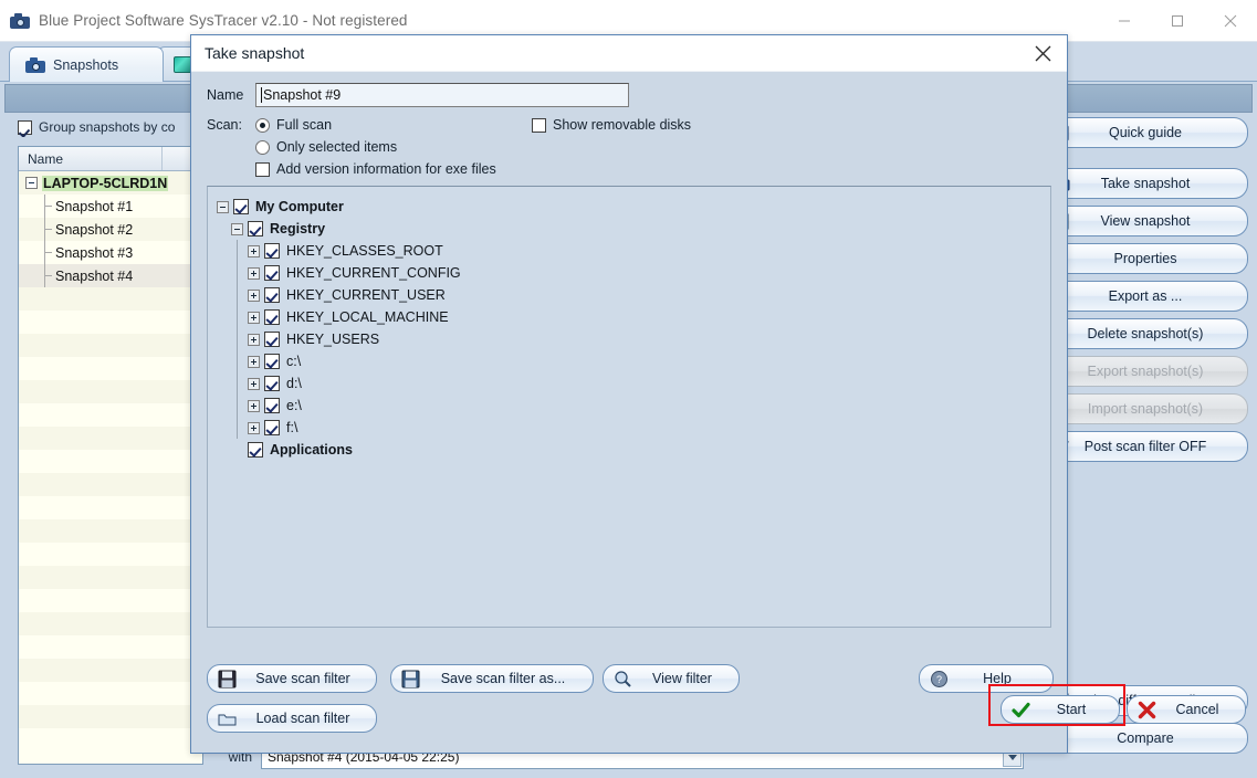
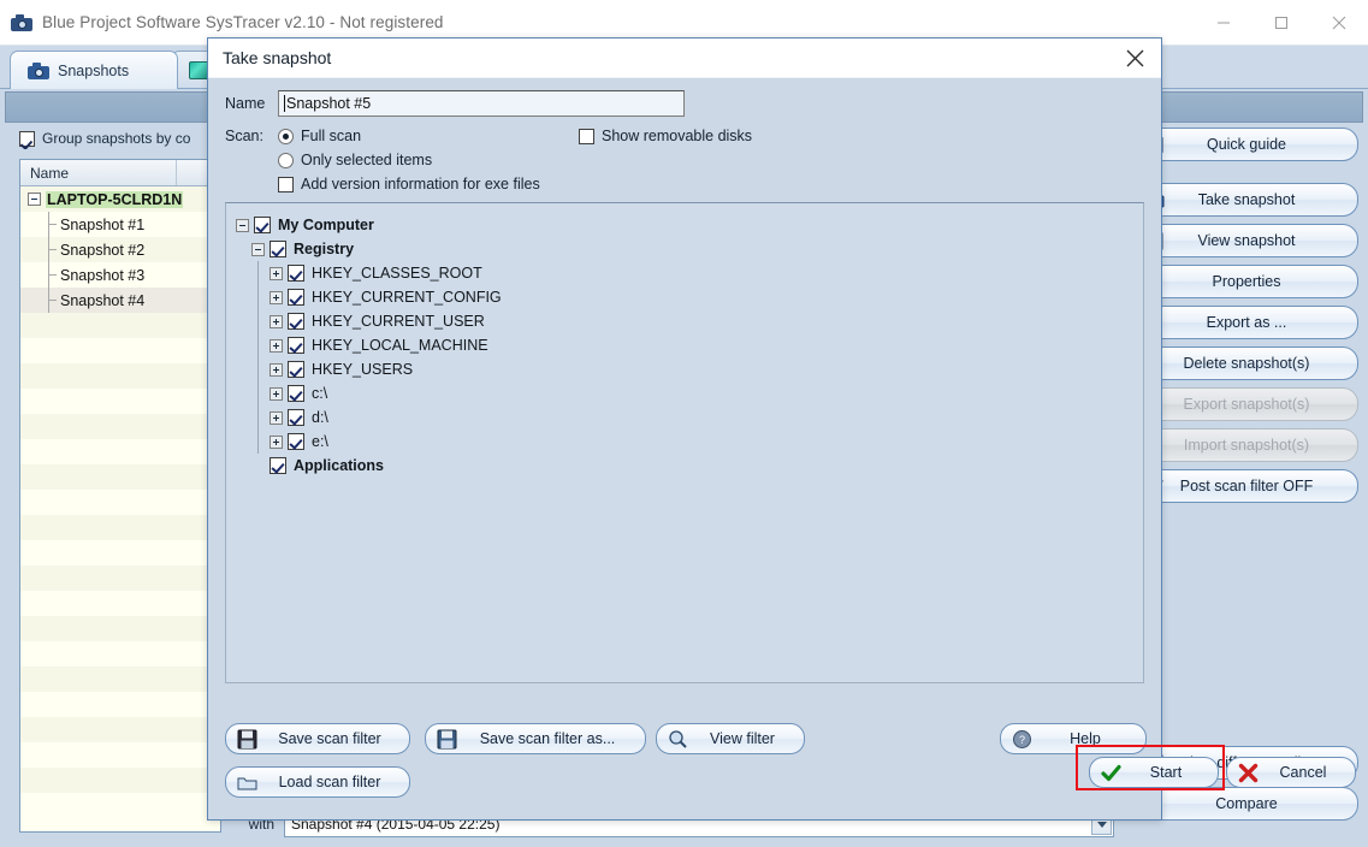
  Blue Project Software SysTracer v2.10 - Not registered
  Snapshots
  Group snapshots by co
  Name
  LAPTOP-5CLRD1N
  Snapshot #1
  Snapshot #2
  Snapshot #3
  Snapshot #4
  Quick guide
  Take snapshot
  View snapshot
  Properties
  Export as ...
  Delete snapshot(s)
  Export snapshot(s)
  Import snapshot(s)
  Post scan filter OFF
  Compare
  with
  Snapshot #4 (2015-04-05 22:25)
  Take snapshot
  Name
- Snapshot #9
+ Snapshot #5
  Scan:
  Full scan
  Show removable disks
  Only selected items
  Add version information for exe files
  My Computer
  Registry
  HKEY_CLASSES_ROOT
  HKEY_CURRENT_CONFIG
  HKEY_CURRENT_USER
  HKEY_LOCAL_MACHINE
  HKEY_USERS
  c:\
  d:\
  e:\
- f:\
  Applications
  Save scan filter
  Save scan filter as...
  View filter
  Load scan filter
  ?
  Help
  Start
  Cancel
